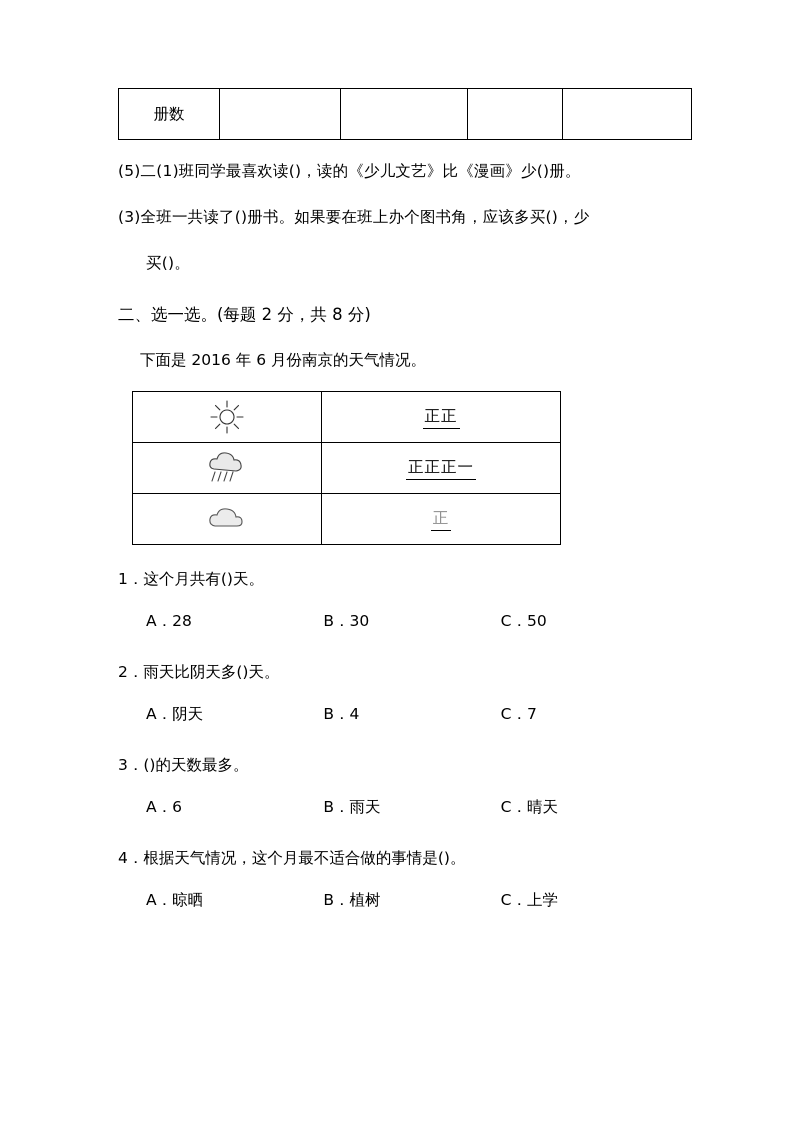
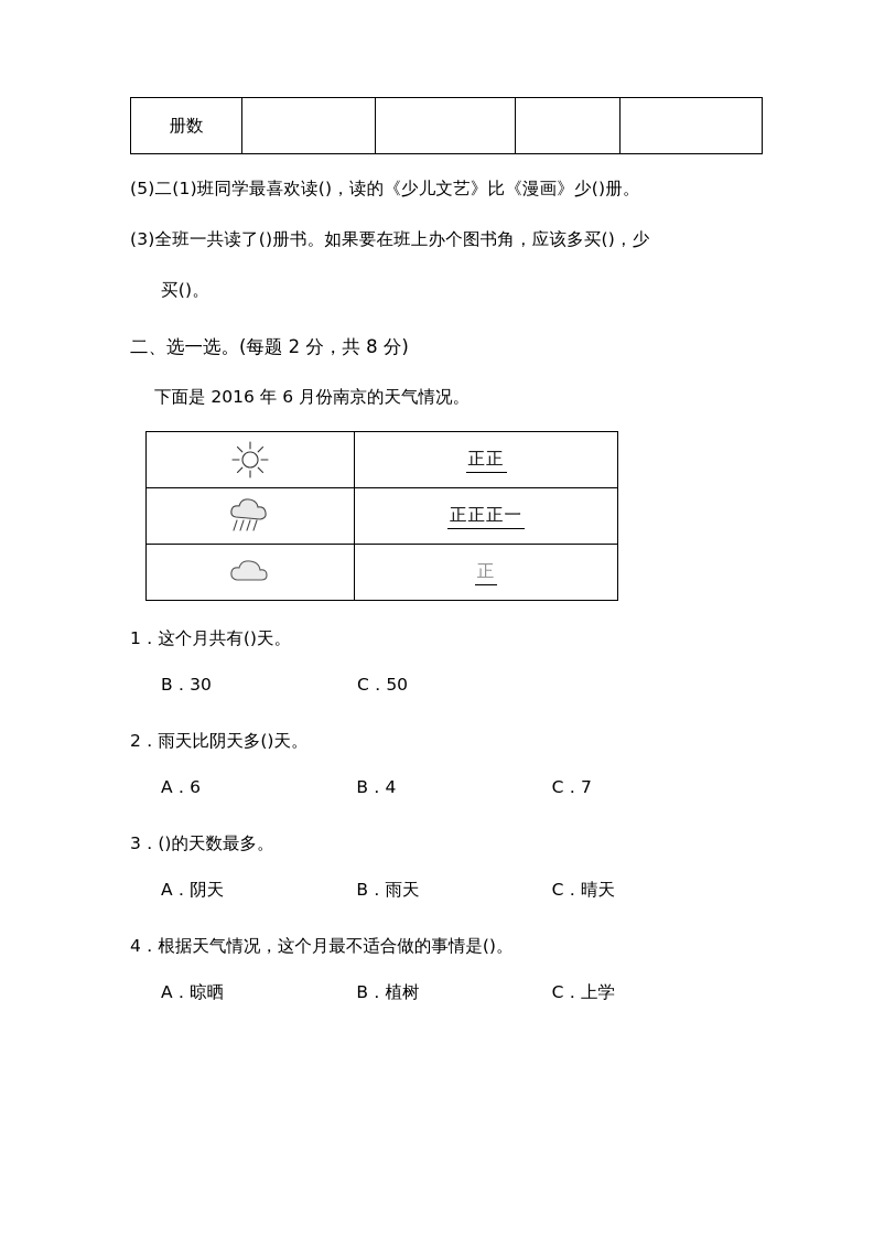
  册数
  (5)二(1)班同学最喜欢读()，读的《少儿文艺》比《漫画》少()册。
  (3)全班一共读了()册书。如果要在班上办个图书角，应该多买()，少
  买()。
  二、选一选。(每题 2 分，共 8 分)
  下面是 2016 年 6 月份南京的天气情况。
  	正正
  	正正正一
  	正
  1．这个月共有()天。
- A．28
  B．30
  C．50
  2．雨天比阴天多()天。
- A．阴天
+ A．6
  B．4
  C．7
  3．()的天数最多。
- A．6
+ A．阴天
  B．雨天
  C．晴天
  4．根据天气情况，这个月最不适合做的事情是()。
  A．晾晒
  B．植树
  C．上学
